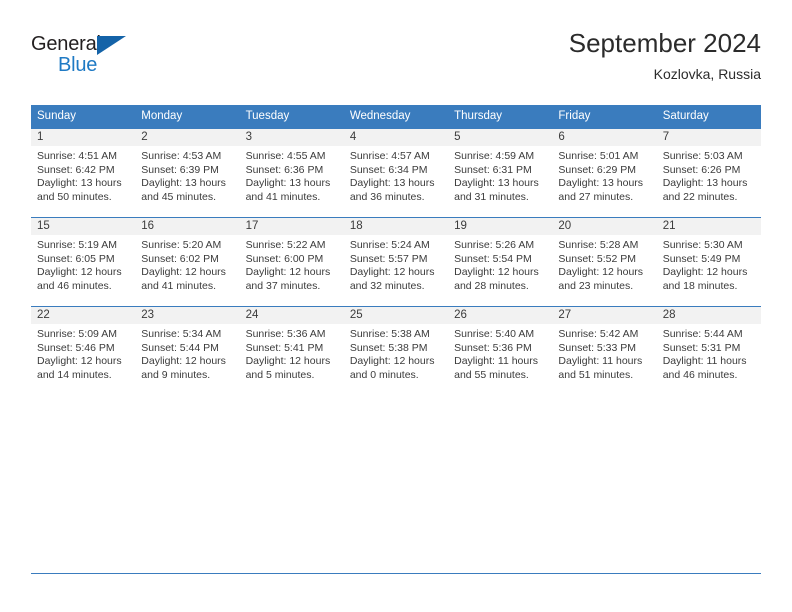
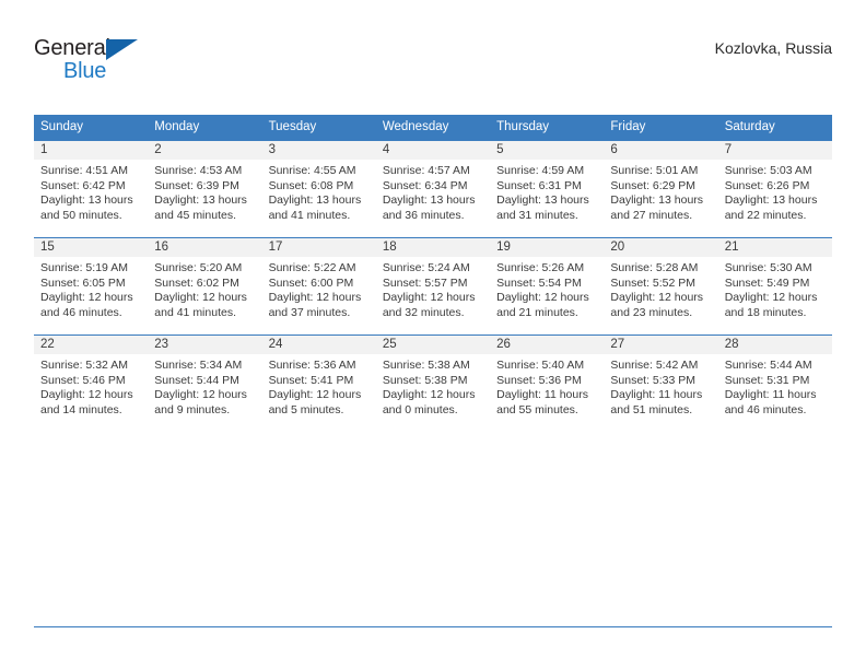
  General
  Blue
- September 2024
  Kozlovka, Russia
  Sunday	Monday	Tuesday	Wednesday	Thursday	Friday	Saturday
- 1Sunrise: 4:51 AMSunset: 6:42 PMDaylight: 13 hoursand 50 minutes.	2Sunrise: 4:53 AMSunset: 6:39 PMDaylight: 13 hoursand 45 minutes.	3Sunrise: 4:55 AMSunset: 6:36 PMDaylight: 13 hoursand 41 minutes.	4Sunrise: 4:57 AMSunset: 6:34 PMDaylight: 13 hoursand 36 minutes.	5Sunrise: 4:59 AMSunset: 6:31 PMDaylight: 13 hoursand 31 minutes.	6Sunrise: 5:01 AMSunset: 6:29 PMDaylight: 13 hoursand 27 minutes.	7Sunrise: 5:03 AMSunset: 6:26 PMDaylight: 13 hoursand 22 minutes.
+ 1Sunrise: 4:51 AMSunset: 6:42 PMDaylight: 13 hoursand 50 minutes.	2Sunrise: 4:53 AMSunset: 6:39 PMDaylight: 13 hoursand 45 minutes.	3Sunrise: 4:55 AMSunset: 6:08 PMDaylight: 13 hoursand 41 minutes.	4Sunrise: 4:57 AMSunset: 6:34 PMDaylight: 13 hoursand 36 minutes.	5Sunrise: 4:59 AMSunset: 6:31 PMDaylight: 13 hoursand 31 minutes.	6Sunrise: 5:01 AMSunset: 6:29 PMDaylight: 13 hoursand 27 minutes.	7Sunrise: 5:03 AMSunset: 6:26 PMDaylight: 13 hoursand 22 minutes.
- 15Sunrise: 5:19 AMSunset: 6:05 PMDaylight: 12 hoursand 46 minutes.	16Sunrise: 5:20 AMSunset: 6:02 PMDaylight: 12 hoursand 41 minutes.	17Sunrise: 5:22 AMSunset: 6:00 PMDaylight: 12 hoursand 37 minutes.	18Sunrise: 5:24 AMSunset: 5:57 PMDaylight: 12 hoursand 32 minutes.	19Sunrise: 5:26 AMSunset: 5:54 PMDaylight: 12 hoursand 28 minutes.	20Sunrise: 5:28 AMSunset: 5:52 PMDaylight: 12 hoursand 23 minutes.	21Sunrise: 5:30 AMSunset: 5:49 PMDaylight: 12 hoursand 18 minutes.
+ 15Sunrise: 5:19 AMSunset: 6:05 PMDaylight: 12 hoursand 46 minutes.	16Sunrise: 5:20 AMSunset: 6:02 PMDaylight: 12 hoursand 41 minutes.	17Sunrise: 5:22 AMSunset: 6:00 PMDaylight: 12 hoursand 37 minutes.	18Sunrise: 5:24 AMSunset: 5:57 PMDaylight: 12 hoursand 32 minutes.	19Sunrise: 5:26 AMSunset: 5:54 PMDaylight: 12 hoursand 21 minutes.	20Sunrise: 5:28 AMSunset: 5:52 PMDaylight: 12 hoursand 23 minutes.	21Sunrise: 5:30 AMSunset: 5:49 PMDaylight: 12 hoursand 18 minutes.
- 22Sunrise: 5:09 AMSunset: 5:46 PMDaylight: 12 hoursand 14 minutes.	23Sunrise: 5:34 AMSunset: 5:44 PMDaylight: 12 hoursand 9 minutes.	24Sunrise: 5:36 AMSunset: 5:41 PMDaylight: 12 hoursand 5 minutes.	25Sunrise: 5:38 AMSunset: 5:38 PMDaylight: 12 hoursand 0 minutes.	26Sunrise: 5:40 AMSunset: 5:36 PMDaylight: 11 hoursand 55 minutes.	27Sunrise: 5:42 AMSunset: 5:33 PMDaylight: 11 hoursand 51 minutes.	28Sunrise: 5:44 AMSunset: 5:31 PMDaylight: 11 hoursand 46 minutes.
+ 22Sunrise: 5:32 AMSunset: 5:46 PMDaylight: 12 hoursand 14 minutes.	23Sunrise: 5:34 AMSunset: 5:44 PMDaylight: 12 hoursand 9 minutes.	24Sunrise: 5:36 AMSunset: 5:41 PMDaylight: 12 hoursand 5 minutes.	25Sunrise: 5:38 AMSunset: 5:38 PMDaylight: 12 hoursand 0 minutes.	26Sunrise: 5:40 AMSunset: 5:36 PMDaylight: 11 hoursand 55 minutes.	27Sunrise: 5:42 AMSunset: 5:33 PMDaylight: 11 hoursand 51 minutes.	28Sunrise: 5:44 AMSunset: 5:31 PMDaylight: 11 hoursand 46 minutes.
